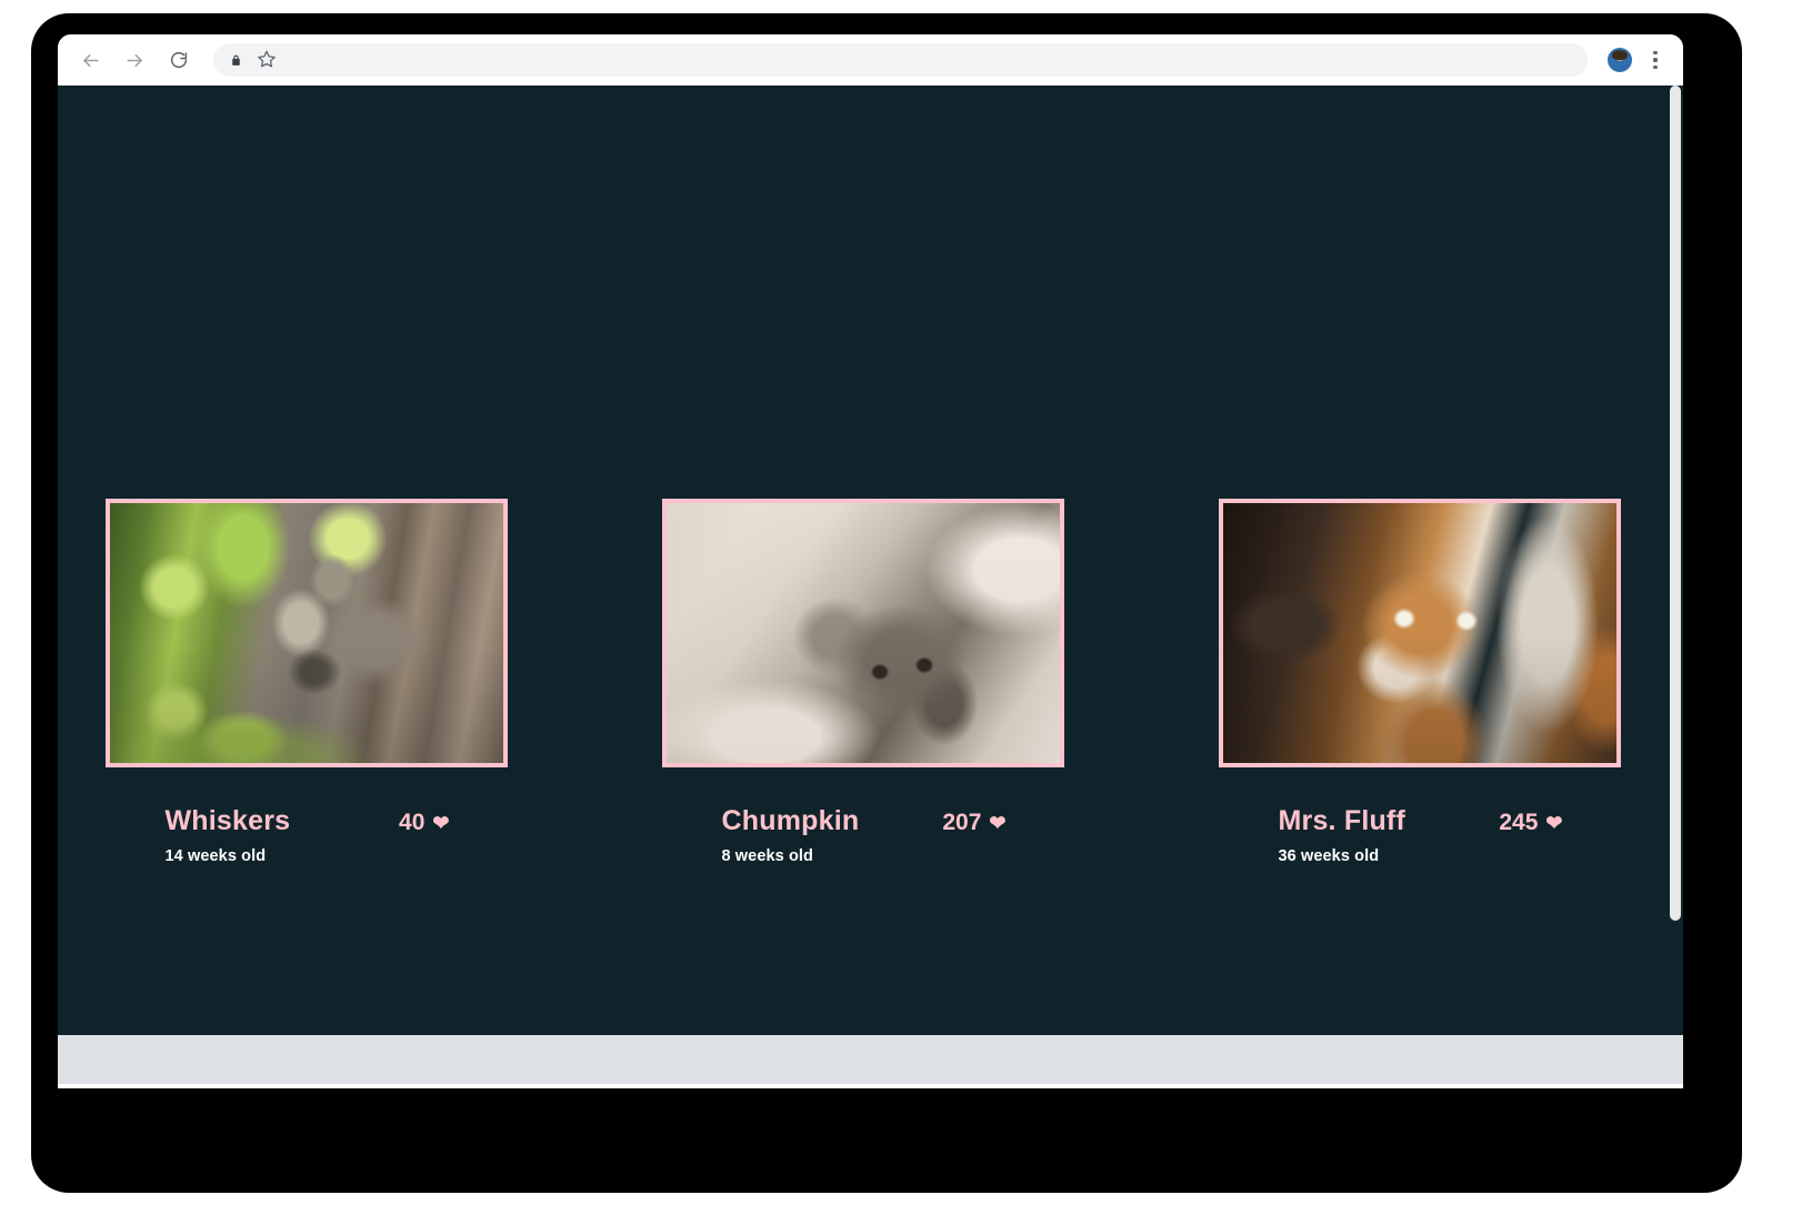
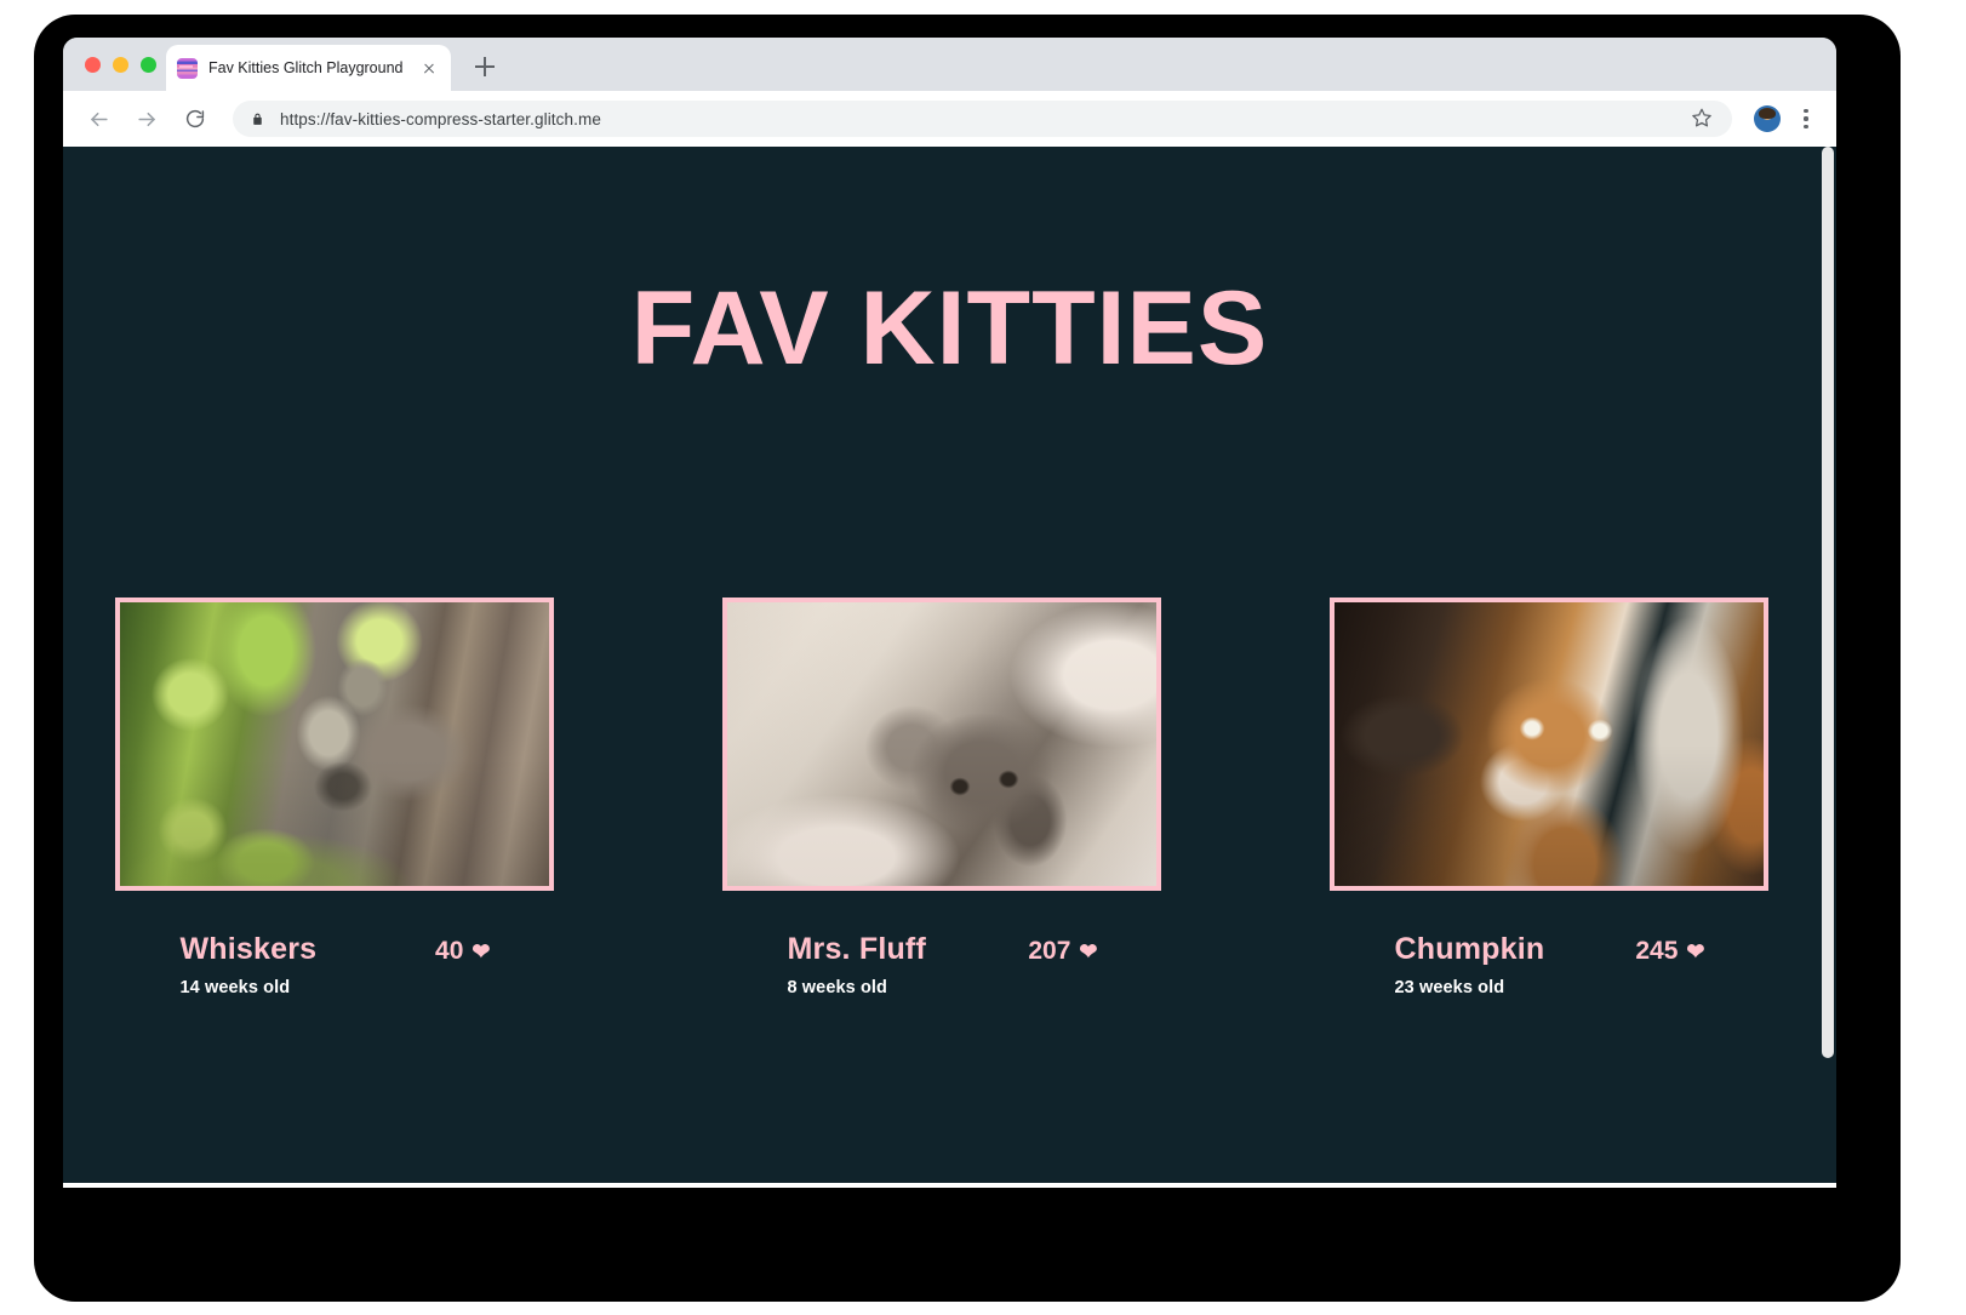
+ Fav Kitties Glitch Playground
+ https://fav-kitties-compress-starter.glitch.me
+ FAV KITTIES
  Whiskers
  40
  ❤
  14 weeks old
- Chumpkin
+ Mrs. Fluff
  207
  ❤
  8 weeks old
- Mrs. Fluff
+ Chumpkin
  245
  ❤
- 36 weeks old
+ 23 weeks old
